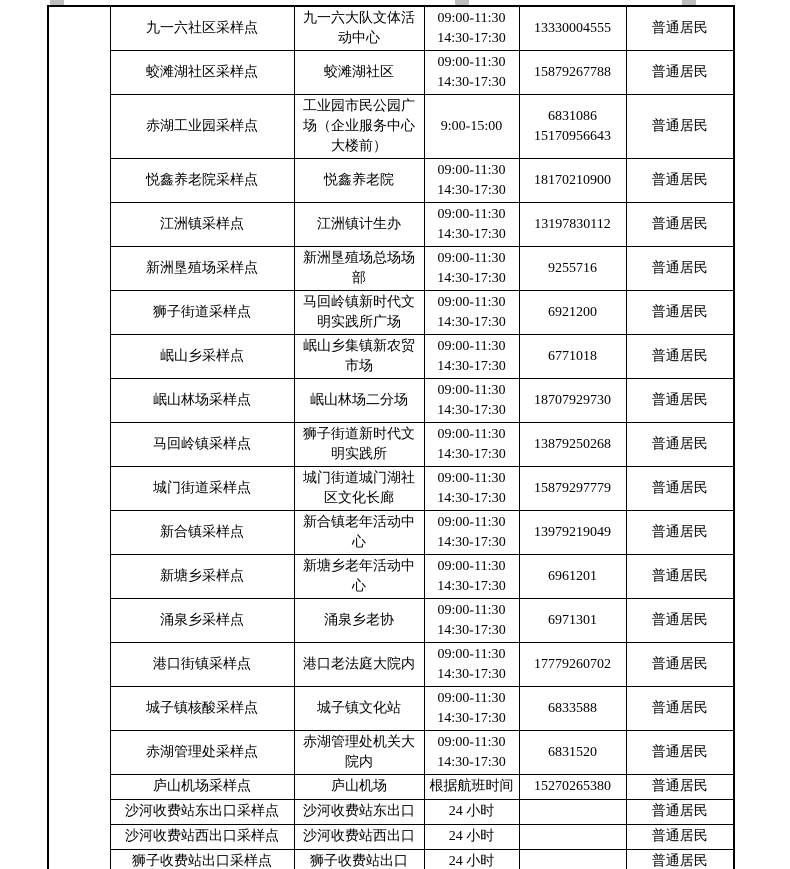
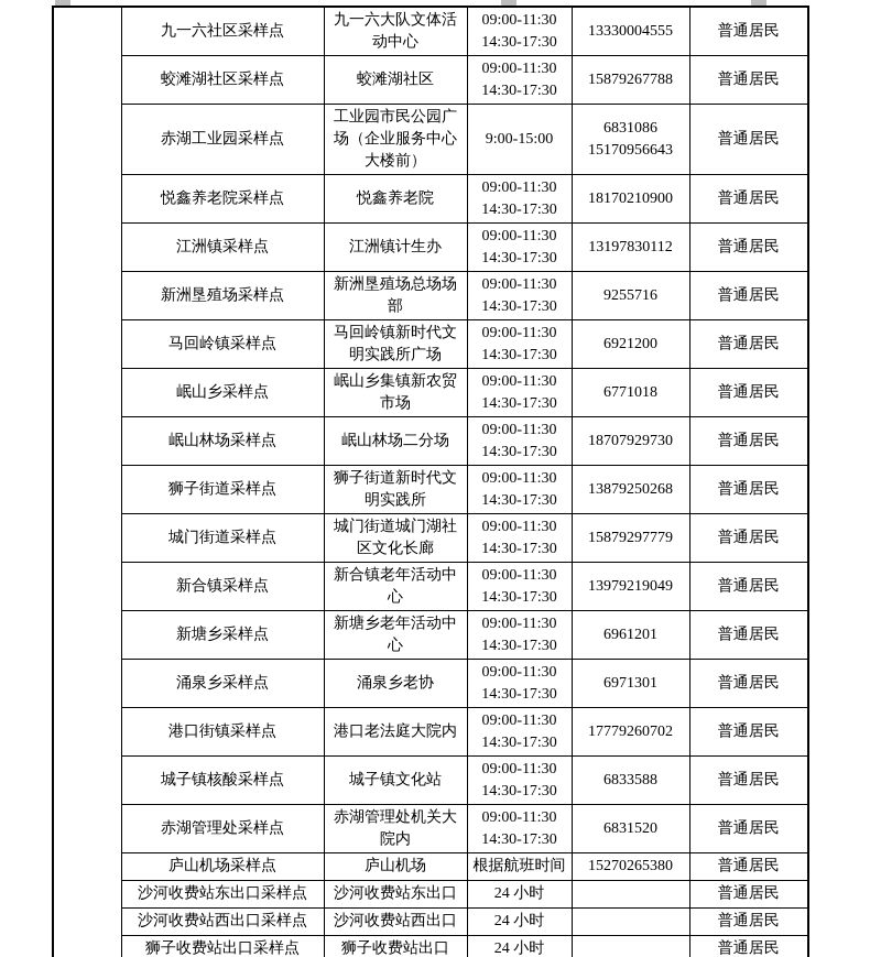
  	九一六社区采样点	九一六大队文体活动中心	09:00-11:30 14:30-17:30	13330004555	普通居民
  蛟滩湖社区采样点	蛟滩湖社区	09:00-11:30 14:30-17:30	15879267788	普通居民
  赤湖工业园采样点	工业园市民公园广场（企业服务中心大楼前）	9:00-15:00	6831086 15170956643	普通居民
  悦鑫养老院采样点	悦鑫养老院	09:00-11:30 14:30-17:30	18170210900	普通居民
  江洲镇采样点	江洲镇计生办	09:00-11:30 14:30-17:30	13197830112	普通居民
  新洲垦殖场采样点	新洲垦殖场总场场部	09:00-11:30 14:30-17:30	9255716	普通居民
- 狮子街道采样点	马回岭镇新时代文明实践所广场	09:00-11:30 14:30-17:30	6921200	普通居民
+ 马回岭镇采样点	马回岭镇新时代文明实践所广场	09:00-11:30 14:30-17:30	6921200	普通居民
  岷山乡采样点	岷山乡集镇新农贸市场	09:00-11:30 14:30-17:30	6771018	普通居民
  岷山林场采样点	岷山林场二分场	09:00-11:30 14:30-17:30	18707929730	普通居民
- 马回岭镇采样点	狮子街道新时代文明实践所	09:00-11:30 14:30-17:30	13879250268	普通居民
+ 狮子街道采样点	狮子街道新时代文明实践所	09:00-11:30 14:30-17:30	13879250268	普通居民
  城门街道采样点	城门街道城门湖社区文化长廊	09:00-11:30 14:30-17:30	15879297779	普通居民
  新合镇采样点	新合镇老年活动中心	09:00-11:30 14:30-17:30	13979219049	普通居民
  新塘乡采样点	新塘乡老年活动中心	09:00-11:30 14:30-17:30	6961201	普通居民
  涌泉乡采样点	涌泉乡老协	09:00-11:30 14:30-17:30	6971301	普通居民
  港口街镇采样点	港口老法庭大院内	09:00-11:30 14:30-17:30	17779260702	普通居民
  城子镇核酸采样点	城子镇文化站	09:00-11:30 14:30-17:30	6833588	普通居民
  赤湖管理处采样点	赤湖管理处机关大院内	09:00-11:30 14:30-17:30	6831520	普通居民
  庐山机场采样点	庐山机场	根据航班时间	15270265380	普通居民
  沙河收费站东出口采样点	沙河收费站东出口	24 小时		普通居民
  沙河收费站西出口采样点	沙河收费站西出口	24 小时		普通居民
  狮子收费站出口采样点	狮子收费站出口	24 小时		普通居民
